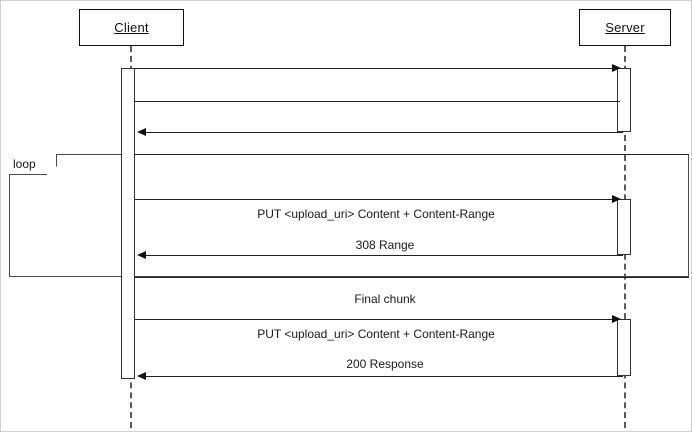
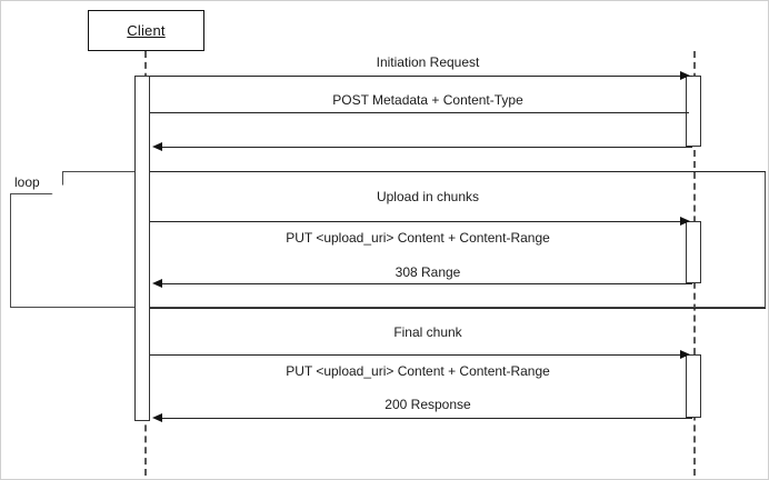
  Client
- Server
  loop
+ Initiation Request
+ POST Metadata + Content-Type
+ Upload in chunks
  PUT <upload_uri> Content + Content-Range
  308 Range
  Final chunk
  PUT <upload_uri> Content + Content-Range
  200 Response
